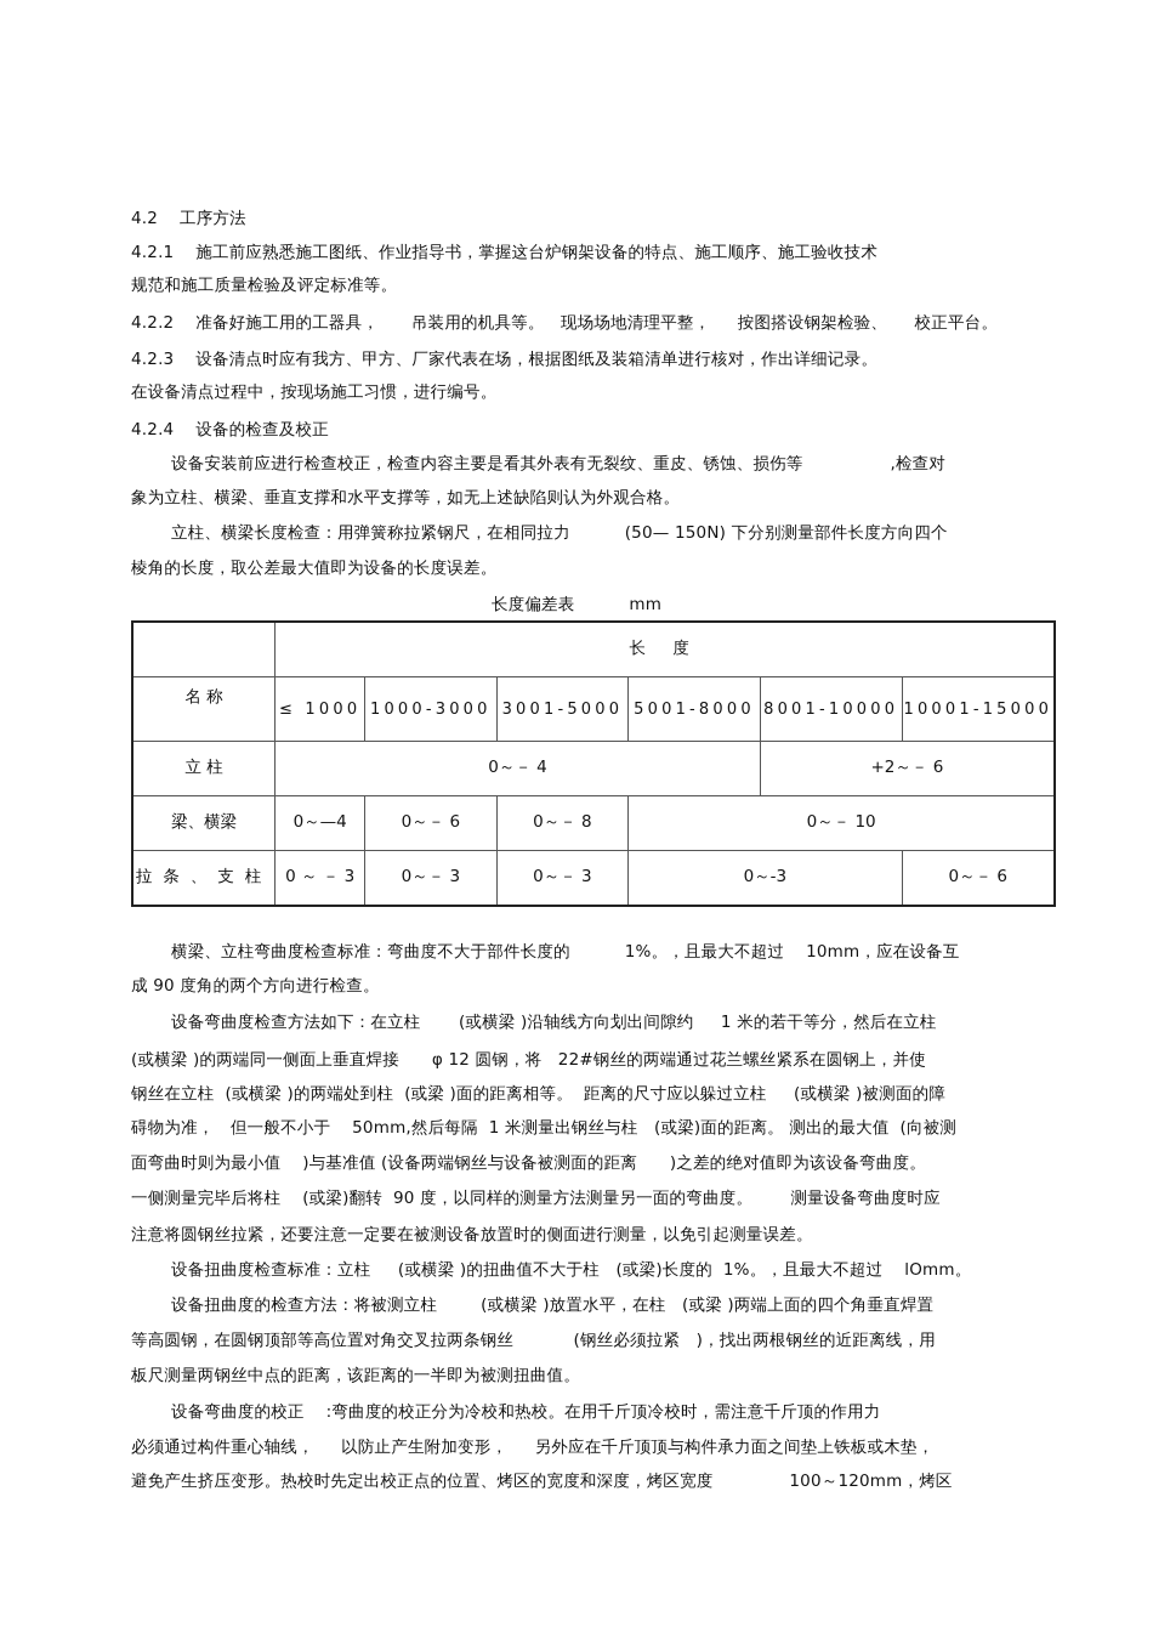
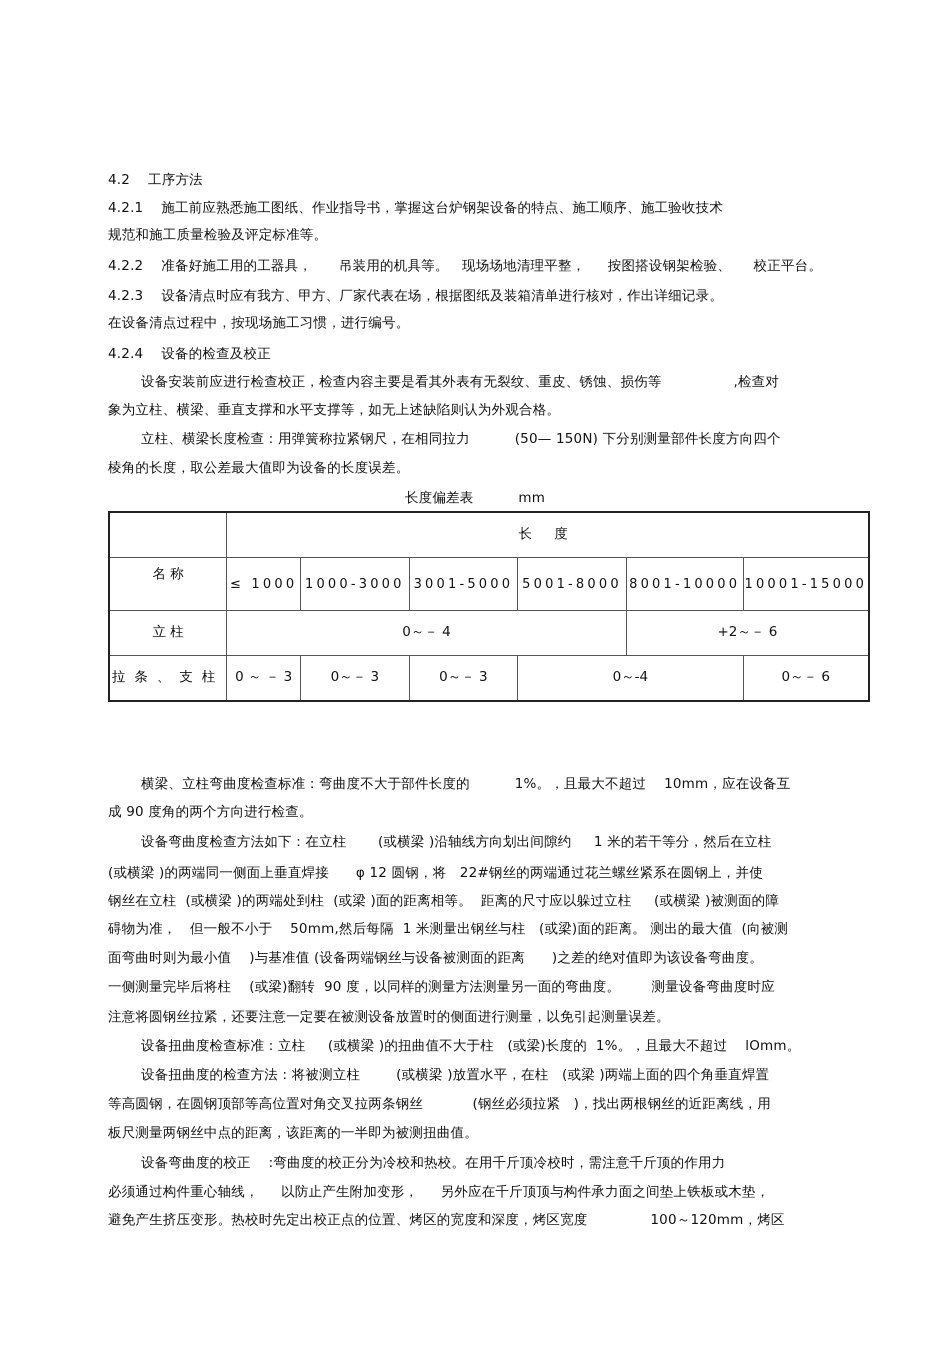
  4.2 工序方法
  4.2.1 施工前应熟悉施工图纸、作业指导书，掌握这台炉钢架设备的特点、施工顺序、施工验收技术
  规范和施工质量检验及评定标准等。
  4.2.2 准备好施工用的工器具， 吊装用的机具等。 现场场地清理平整， 按图搭设钢架检验、 校正平台。
  4.2.3 设备清点时应有我方、甲方、厂家代表在场，根据图纸及装箱清单进行核对，作出详细记录。
  在设备清点过程中，按现场施工习惯，进行编号。
  4.2.4 设备的检查及校正
  设备安装前应进行检查校正，检查内容主要是看其外表有无裂纹、重皮、锈蚀、损伤等 ,检查对
  象为立柱、横梁、垂直支撑和水平支撑等，如无上述缺陷则认为外观合格。
  立柱、横梁长度检查：用弹簧称拉紧钢尺，在相同拉力 (50— 150N) 下分别测量部件长度方向四个
  棱角的长度，取公差最大值即为设备的长度误差。
  长度偏差表 mm
  	长 度
  名 称	≤ 1000	1000-3000	3001-5000	5001-8000	8001-10000	10001-15000
  立 柱	0～－ 4	+2～－ 6
- 梁、横梁	0～—4	0～－ 6	0～－ 8	0～－ 10
- 拉条、支柱	0 ～ － 3	0～－ 3	0～－ 3	0～-3	0～－ 6
+ 拉条、支柱	0 ～ － 3	0～－ 3	0～－ 3	0～-4	0～－ 6
  横梁、立柱弯曲度检查标准：弯曲度不大于部件长度的 1%。，且最大不超过 10mm，应在设备互
  成 90 度角的两个方向进行检查。
  设备弯曲度检查方法如下：在立柱 (或横梁 )沿轴线方向划出间隙约 1 米的若干等分，然后在立柱
  (或横梁 )的两端同一侧面上垂直焊接 φ 12 圆钢，将 22#钢丝的两端通过花兰螺丝紧系在圆钢上，并使
  钢丝在立柱 (或横梁 )的两端处到柱 (或梁 )面的距离相等。 距离的尺寸应以躲过立柱 (或横梁 )被测面的障
  碍物为准， 但一般不小于 50mm,然后每隔 1 米测量出钢丝与柱 (或梁)面的距离。 测出的最大值 (向被测
  面弯曲时则为最小值 )与基准值 (设备两端钢丝与设备被测面的距离 )之差的绝对值即为该设备弯曲度。
  一侧测量完毕后将柱 (或梁)翻转 90 度，以同样的测量方法测量另一面的弯曲度。 测量设备弯曲度时应
  注意将圆钢丝拉紧，还要注意一定要在被测设备放置时的侧面进行测量，以免引起测量误差。
  设备扭曲度检查标准：立柱 (或横梁 )的扭曲值不大于柱 (或梁)长度的 1%。，且最大不超过 lOmm。
  设备扭曲度的检查方法：将被测立柱 (或横梁 )放置水平，在柱 (或梁 )两端上面的四个角垂直焊置
  等高圆钢，在圆钢顶部等高位置对角交叉拉两条钢丝 (钢丝必须拉紧 )，找出两根钢丝的近距离线，用
  板尺测量两钢丝中点的距离，该距离的一半即为被测扭曲值。
  设备弯曲度的校正 :弯曲度的校正分为冷校和热校。在用千斤顶冷校时，需注意千斤顶的作用力
  必须通过构件重心轴线， 以防止产生附加变形， 另外应在千斤顶顶与构件承力面之间垫上铁板或木垫，
  避免产生挤压变形。热校时先定出校正点的位置、烤区的宽度和深度，烤区宽度 100～120mm，烤区
